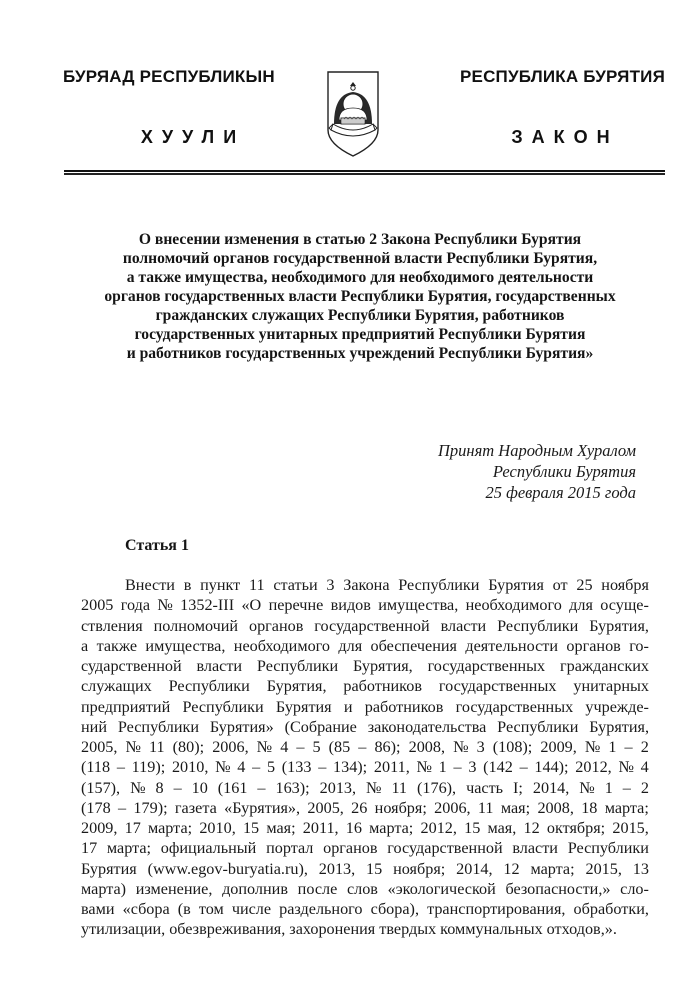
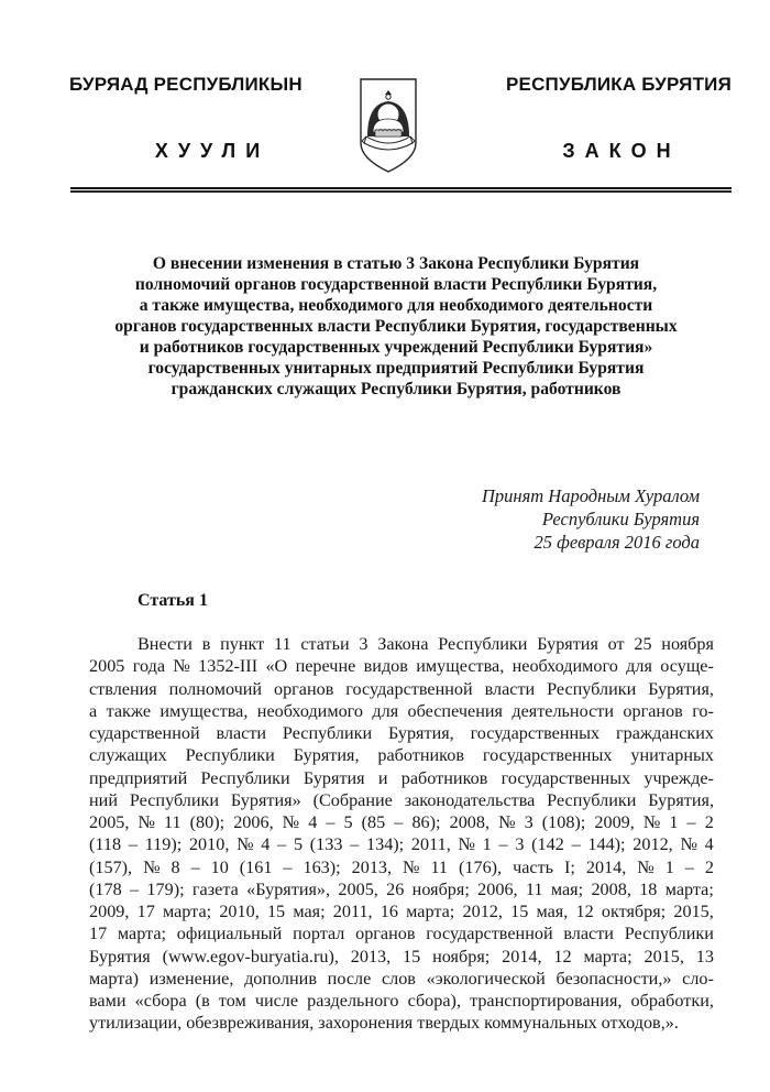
  БУРЯАД РЕСПУБЛИКЫН
  ХУУЛИ
  РЕСПУБЛИКА БУРЯТИЯ
  ЗАКОН
- О внесении изменения в статью 2 Закона Республики Бурятия
+ О внесении изменения в статью 3 Закона Республики Бурятия
  полномочий органов государственной власти Республики Бурятия,
  а также имущества, необходимого для необходимого деятельности
  органов государственных власти Республики Бурятия, государственных
- гражданских служащих Республики Бурятия, работников
+ и работников государственных учреждений Республики Бурятия»
  государственных унитарных предприятий Республики Бурятия
- и работников государственных учреждений Республики Бурятия»
+ гражданских служащих Республики Бурятия, работников
  Принят Народным Хуралом
  Республики Бурятия
- 25 февраля 2015 года
+ 25 февраля 2016 года
  Статья 1
  Внести
  в
  пункт
  11
  статьи
  3
  Закона
  Республики
  Бурятия
  от
  25
  ноября
  2005
  года
  №
  1352-III
  «О
  перечне
  видов
  имущества,
  необходимого
  для
  осуще-
  ствления
  полномочий
  органов
  государственной
  власти
  Республики
  Бурятия,
  а
  также
  имущества,
  необходимого
  для
  обеспечения
  деятельности
  органов
  го-
  сударственной
  власти
  Республики
  Бурятия,
  государственных
  гражданских
  служащих
  Республики
  Бурятия,
  работников
  государственных
  унитарных
  предприятий
  Республики
  Бурятия
  и
  работников
  государственных
  учрежде-
  ний
  Республики
  Бурятия»
  (Собрание
  законодательства
  Республики
  Бурятия,
  2005,
  №
  11
  (80);
  2006,
  №
  4
  –
  5
  (85
  –
  86);
  2008,
  №
  3
  (108);
  2009,
  №
  1
  –
  2
  (118
  –
  119);
  2010,
  №
  4
  –
  5
  (133
  –
  134);
  2011,
  №
  1
  –
  3
  (142
  –
  144);
  2012,
  №
  4
  (157),
  №
  8
  –
  10
  (161
  –
  163);
  2013,
  №
  11
  (176),
  часть
  I;
  2014,
  №
  1
  –
  2
  (178
  –
  179);
  газета
  «Бурятия»,
  2005,
  26
  ноября;
  2006,
  11
  мая;
  2008,
  18
  марта;
  2009,
  17
  марта;
  2010,
  15
  мая;
  2011,
  16
  марта;
  2012,
  15
  мая,
  12
  октября;
  2015,
  17
  марта;
  официальный
  портал
  органов
  государственной
  власти
  Республики
  Бурятия
  (www.egov-buryatia.ru),
  2013,
  15
  ноября;
  2014,
  12
  марта;
  2015,
  13
  марта)
  изменение,
  дополнив
  после
  слов
  «экологической
  безопасности,»
  сло-
  вами
  «сбора
  (в
  том
  числе
  раздельного
  сбора),
  транспортирования,
  обработки,
  утилизации,
  обезвреживания,
  захоронения
  твердых
  коммунальных
  отходов,».
